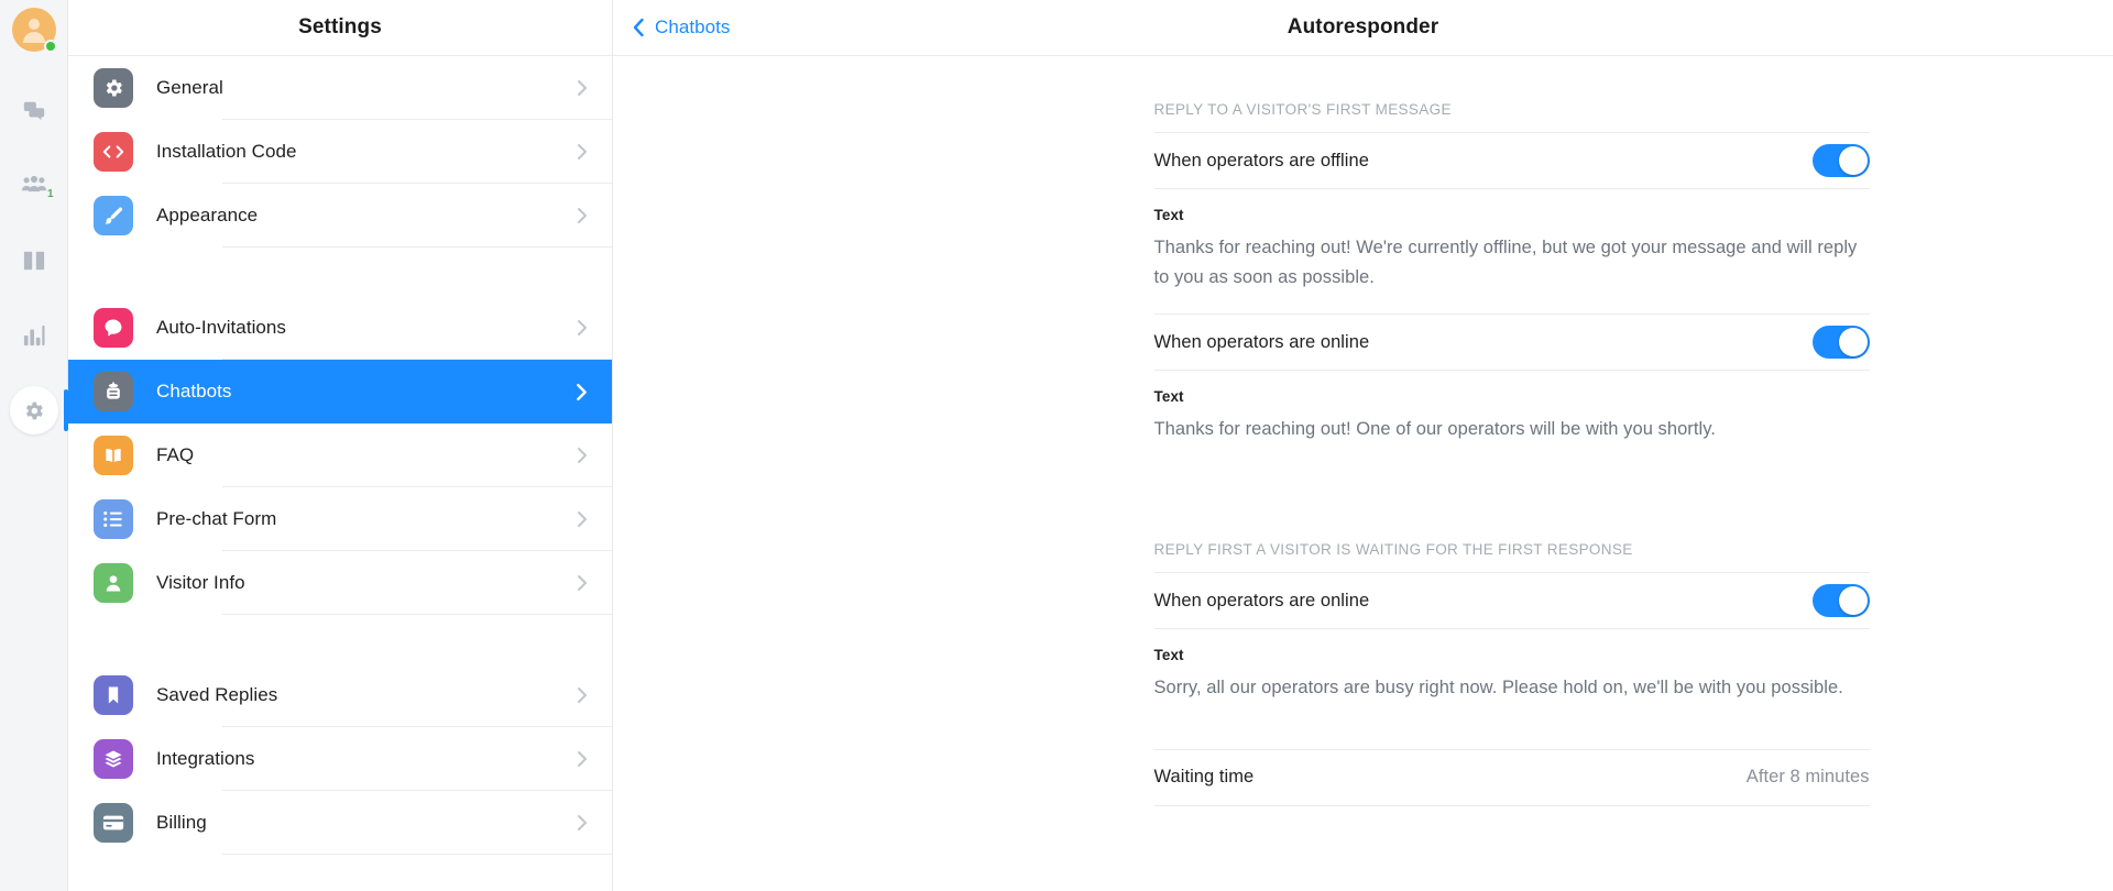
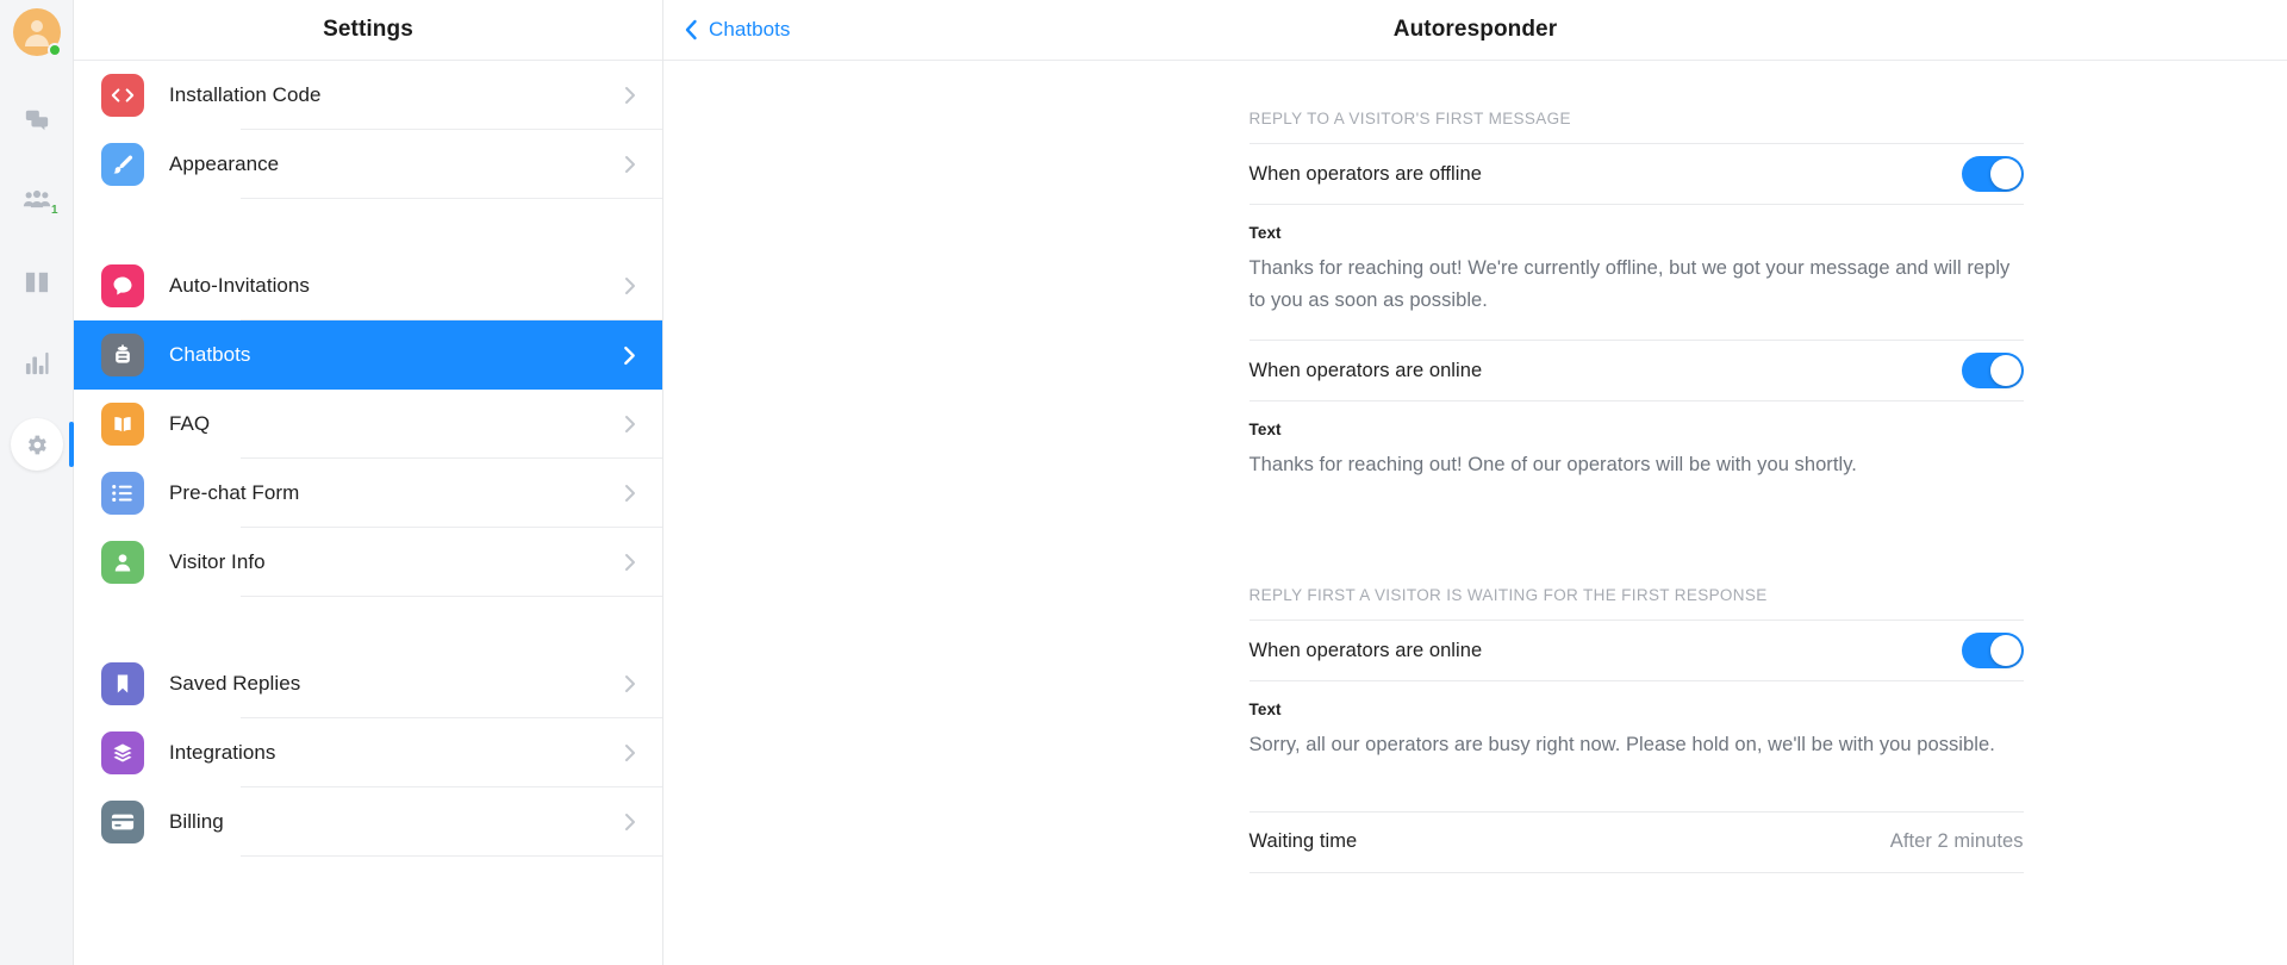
  1
  Settings
- General
  Installation Code
  Appearance
  Auto-Invitations
  Chatbots
  FAQ
  Pre-chat Form
  Visitor Info
  Saved Replies
  Integrations
  Billing
  Chatbots
  Autoresponder
  REPLY TO A VISITOR'S FIRST MESSAGE
  When operators are offline
  Text
  Thanks for reaching out! We're currently offline, but we got your message and will reply to you as soon as possible.
  When operators are online
  Text
  Thanks for reaching out! One of our operators will be with you shortly.
  REPLY FIRST A VISITOR IS WAITING FOR THE FIRST RESPONSE
  When operators are online
  Text
  Sorry, all our operators are busy right now. Please hold on, we'll be with you possible.
  Waiting time
- After 8 minutes
+ After 2 minutes
